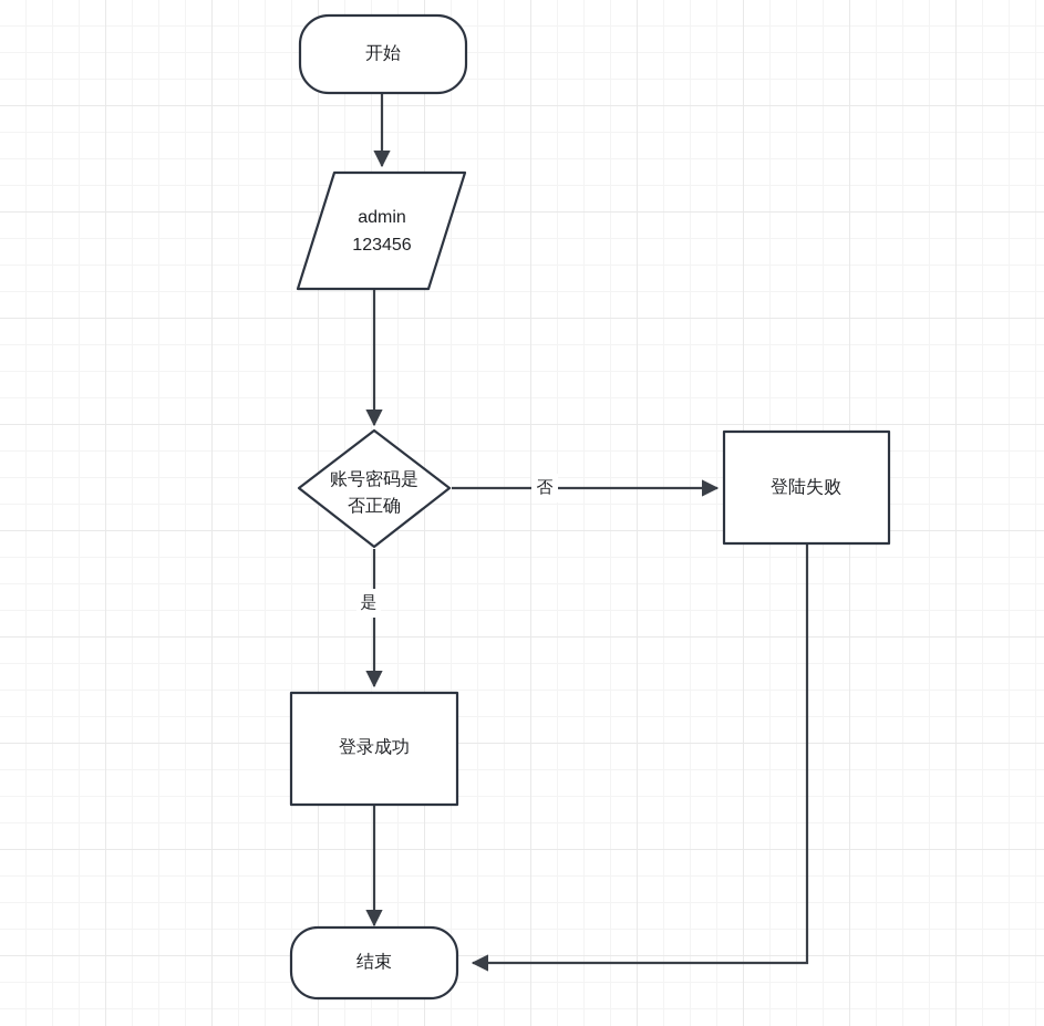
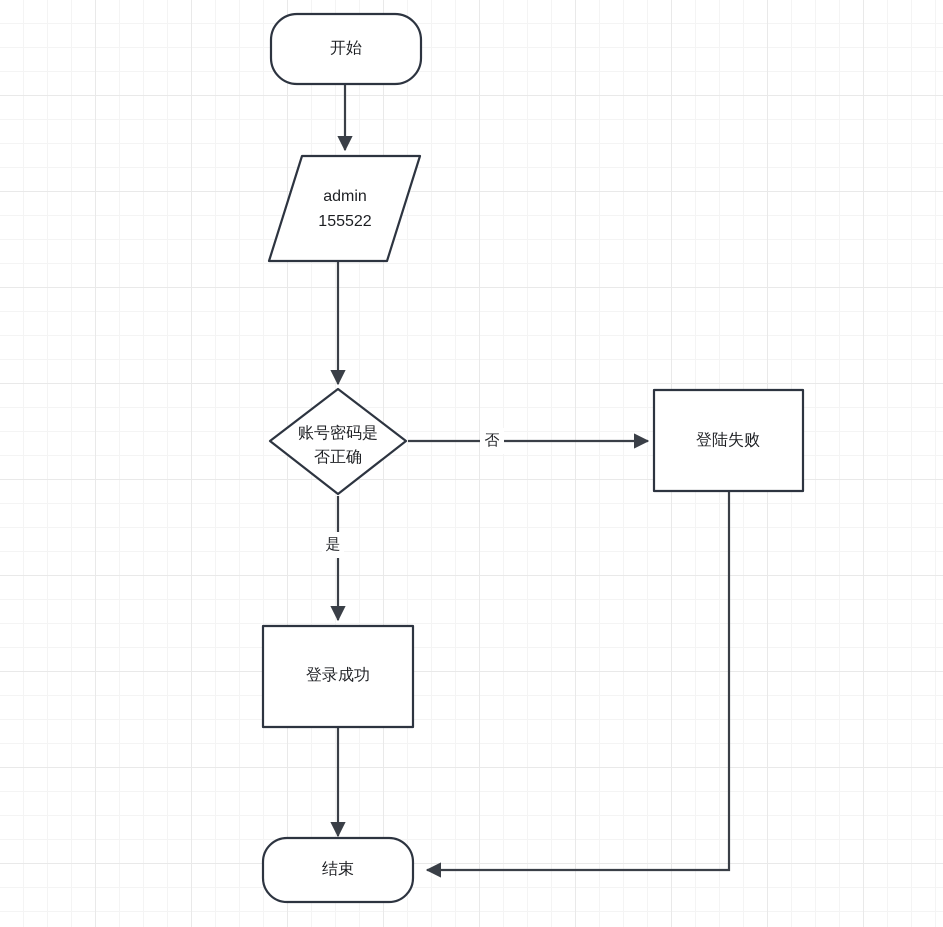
  否
  是
  开始
  admin
- 123456
+ 155522
  账号密码是
  否正确
  登陆失败
  登录成功
  结束
